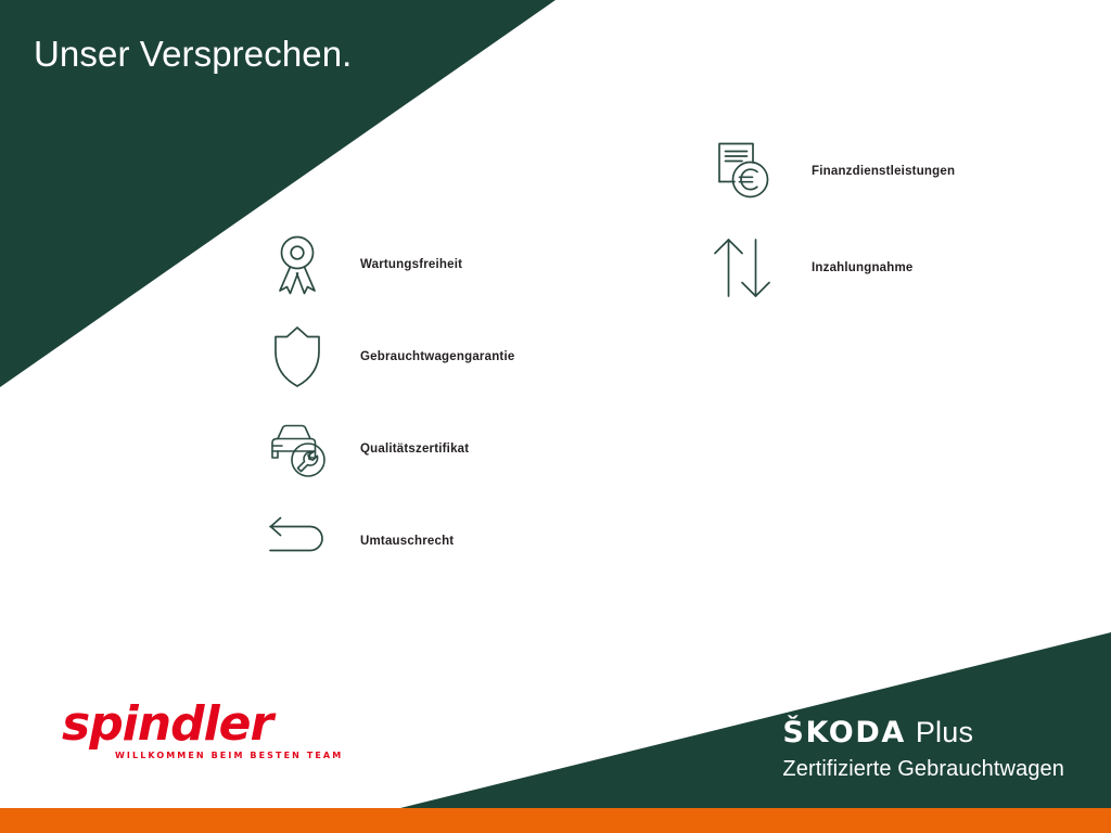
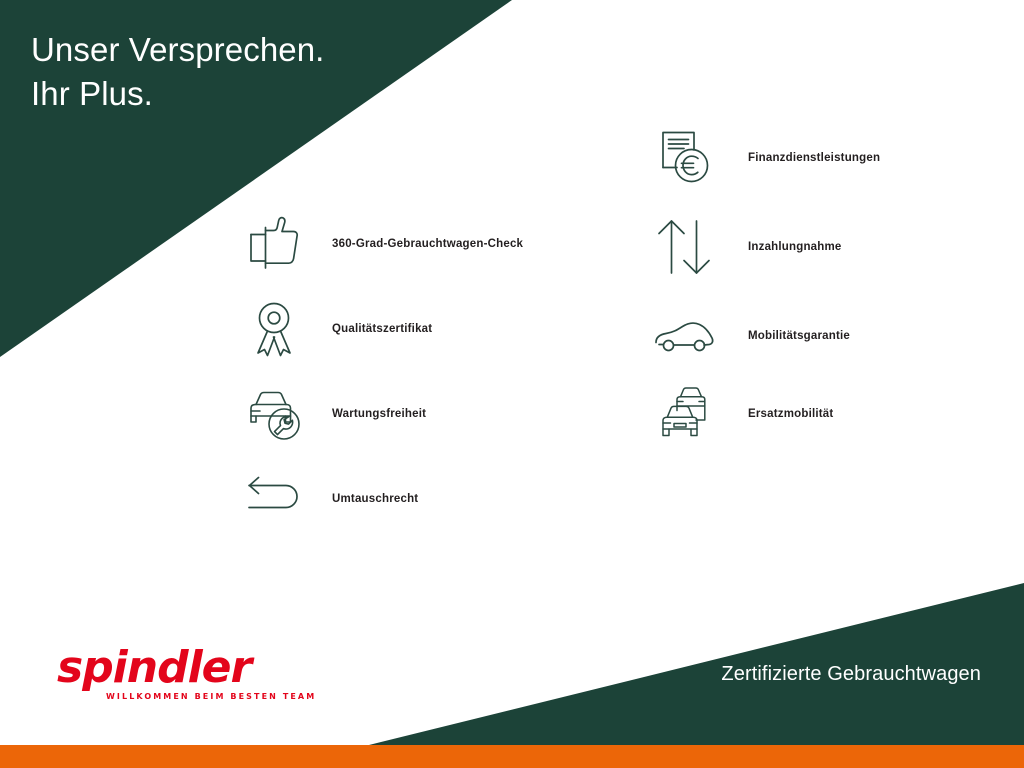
  Unser Versprechen.
+ Ihr Plus.
+ 360-Grad-Gebrauchtwagen-Check
- Wartungsfreiheit
+ Qualitätszertifikat
- Gebrauchtwagengarantie
- Qualitätszertifikat
+ Wartungsfreiheit
  Umtauschrecht
  Finanzdienstleistungen
  Inzahlungnahme
+ Mobilitätsgarantie
+ Ersatzmobilität
  spindler
  WILLKOMMEN BEIM BESTEN TEAM
- ŠKODA Plus
  Zertifizierte Gebrauchtwagen
